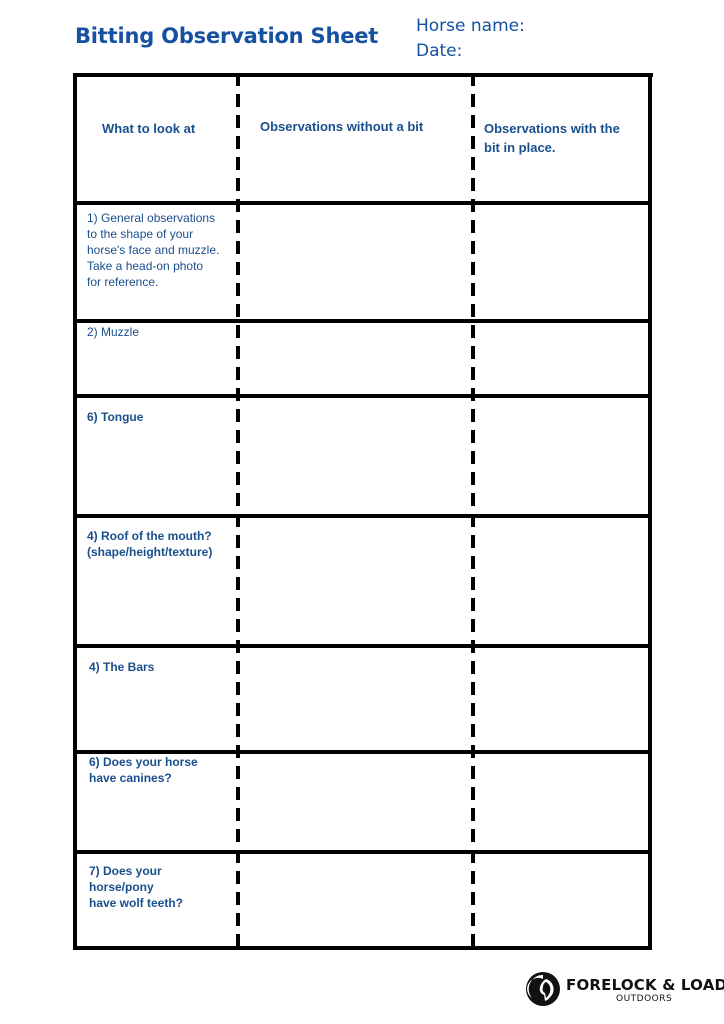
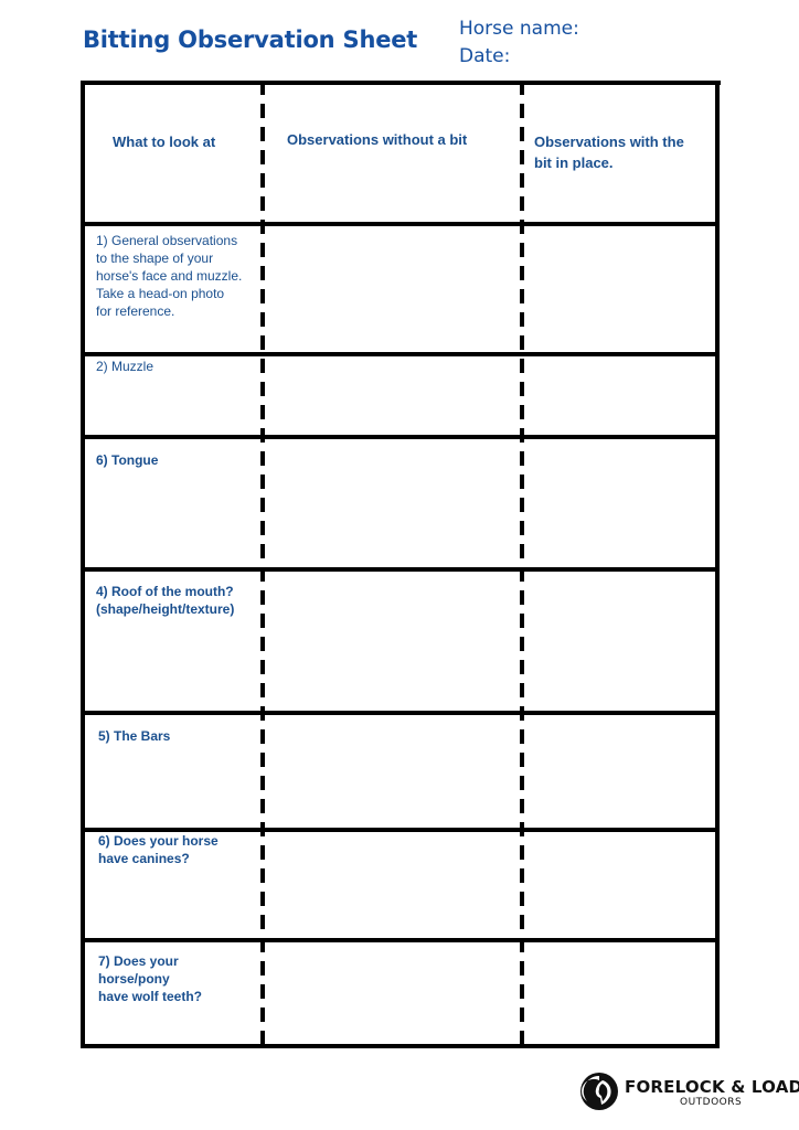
  Bitting Observation Sheet
  Horse name:
  Date:
  What to look at
  Observations without a bit
  Observations with the
  bit in place.
  1) General observations
  to the shape of your
  horse's face and muzzle.
  Take a head-on photo
  for reference.
  2) Muzzle
  6) Tongue
  4) Roof of the mouth?
  (shape/height/texture)
- 4) The Bars
+ 5) The Bars
  6) Does your horse
  have canines?
  7) Does your
  horse/pony
  have wolf teeth?
  FORELOCK & LOAD
  OUTDOORS
